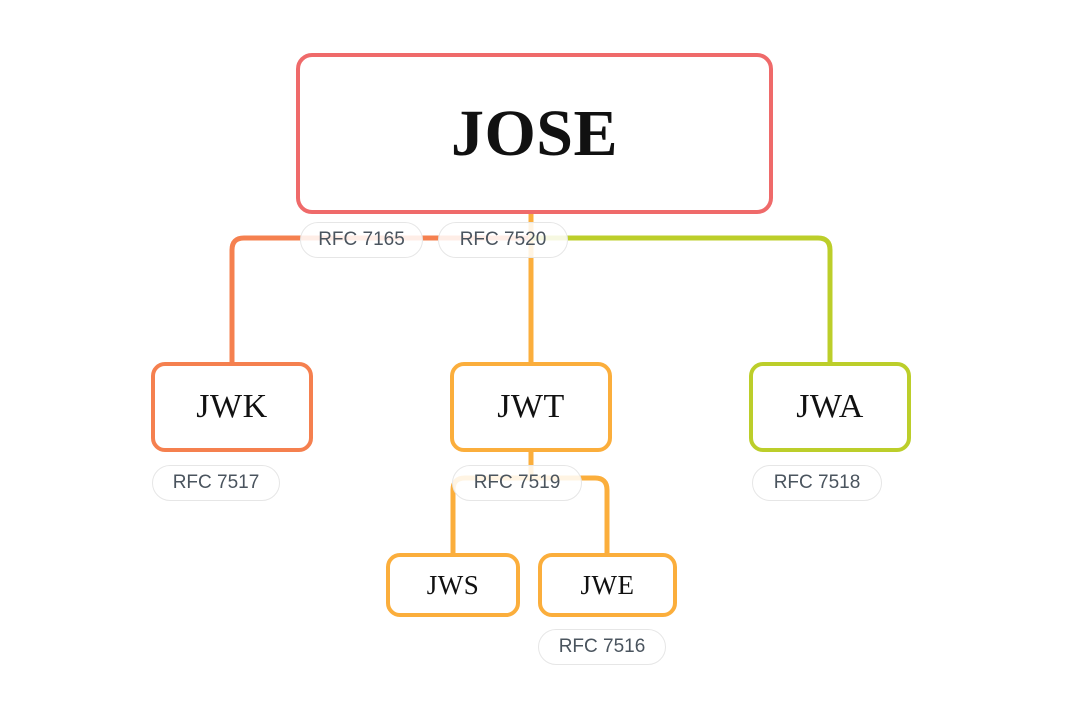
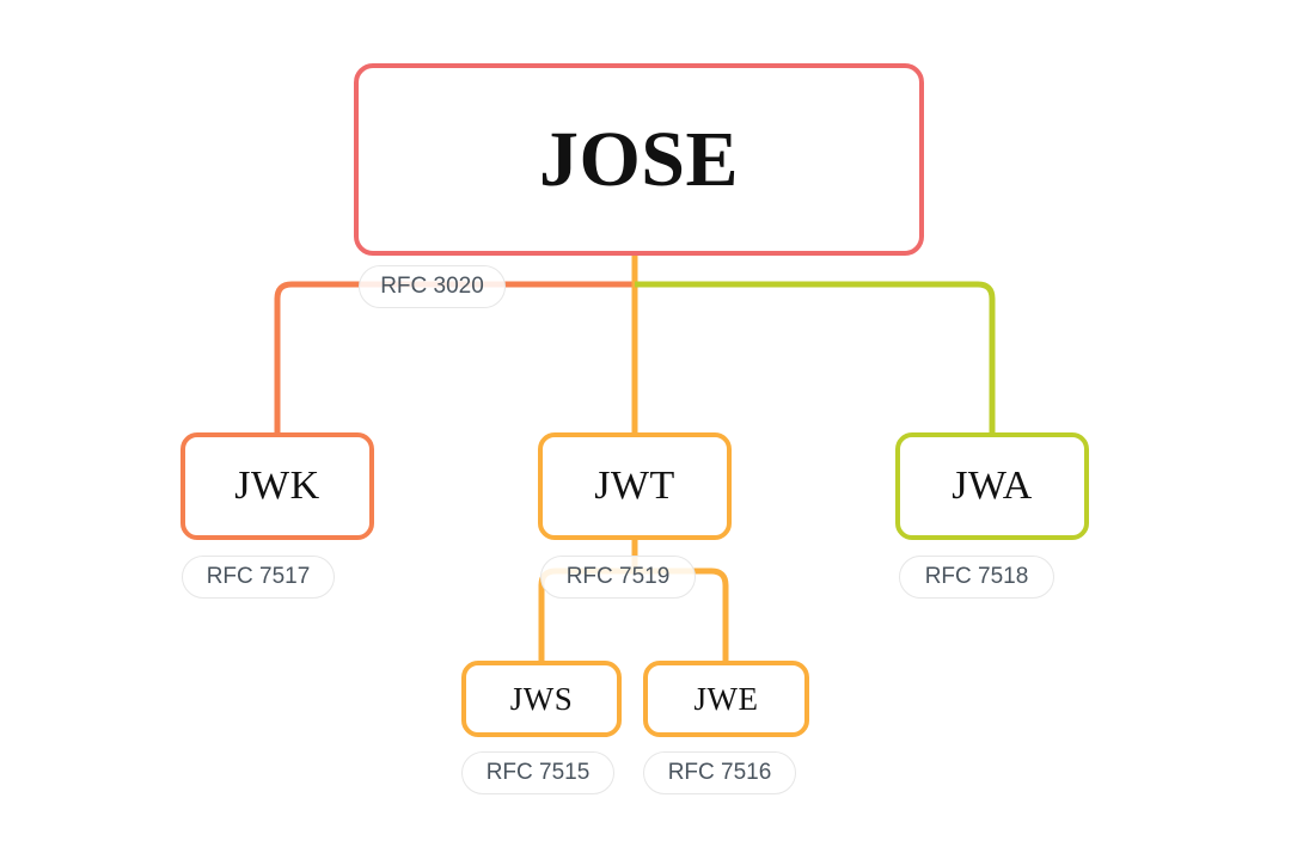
  JOSE
  JWK
  JWT
  JWA
  JWS
  JWE
- RFC 7165
+ RFC 3020
- RFC 7520
  RFC 7517
  RFC 7519
  RFC 7518
+ RFC 7515
  RFC 7516
